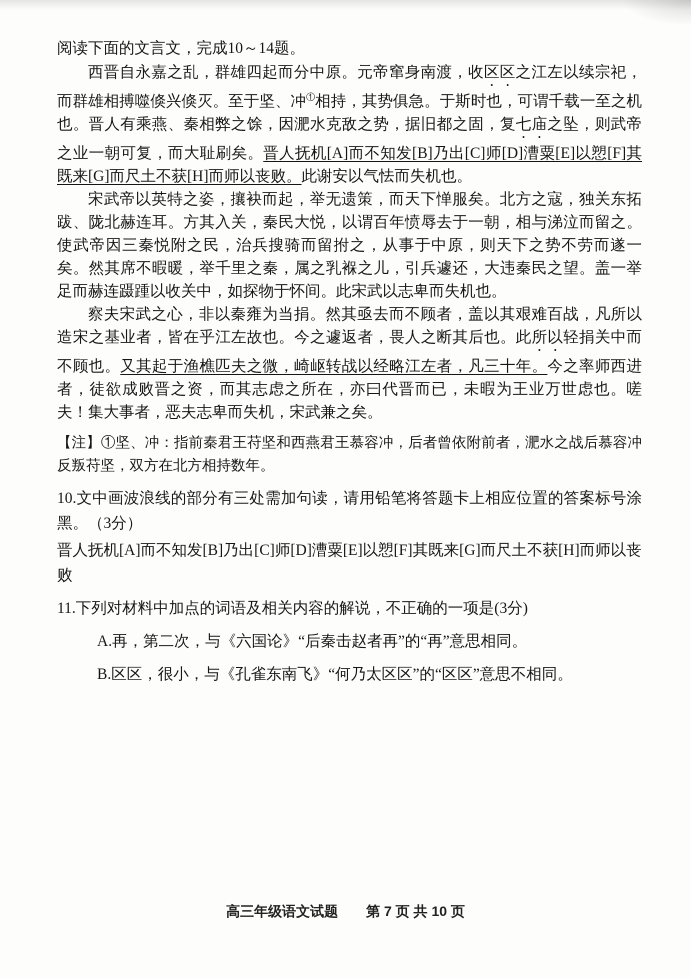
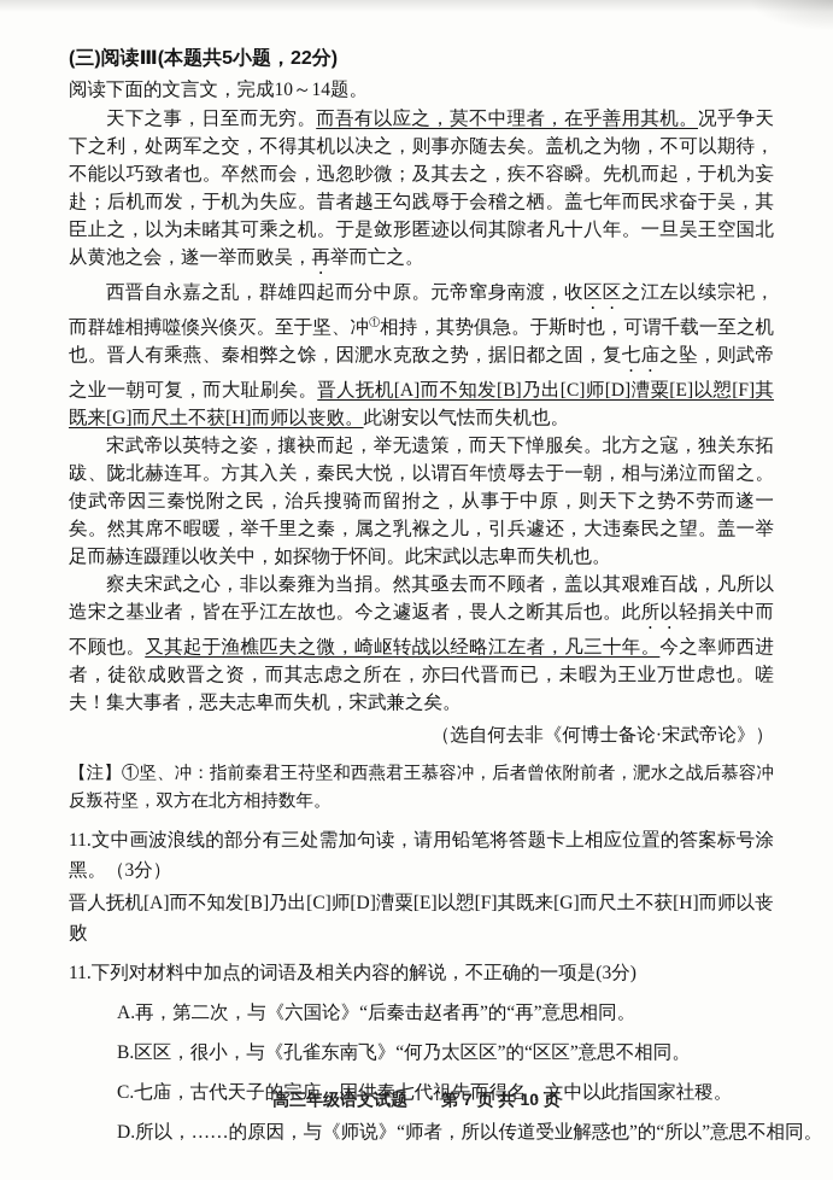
+ (三)阅读Ⅲ(本题共5小题，22分)
  阅读下面的文言文，完成10～14题。
+ 天下之事，日至而无穷。而吾有以应之，莫不中理者，在乎善用其机。况乎争天下之利，处两军之交，不得其机以决之，则事亦随去矣。盖机之为物，不可以期待，不能以巧致者也。卒然而会，迅忽眇微；及其去之，疾不容瞬。先机而起，于机为妄赴；后机而发，于机为失应。昔者越王勾践辱于会稽之栖。盖七年而民求奋于吴，其臣止之，以为未睹其可乘之机。于是敛形匿迹以伺其隙者凡十八年。一旦吴王空国北从黄池之会，遂一举而败吴，再举而亡之。
  西晋自永嘉之乱，群雄四起而分中原。元帝窜身南渡，收区区之江左以续宗祀，而群雄相搏噬倏兴倏灭。至于坚、冲①相持，其势俱急。于斯时也，可谓千载一至之机也。晋人有乘燕、秦相弊之馀，因淝水克敌之势，据旧都之固，复七庙之坠，则武帝之业一朝可复，而大耻刷矣。晋人抚机[A]而不知发[B]乃出[C]师[D]漕粟[E]以愬[F]其既来[G]而尺土不获[H]而师以丧败。此谢安以气怯而失机也。
  宋武帝以英特之姿，攘袂而起，举无遗策，而天下惮服矣。北方之寇，独关东拓跋、陇北赫连耳。方其入关，秦民大悦，以谓百年愤辱去于一朝，相与涕泣而留之。使武帝因三秦悦附之民，治兵搜骑而留拊之，从事于中原，则天下之势不劳而遂一矣。然其席不暇暖，举千里之秦，属之乳褓之儿，引兵遽还，大违秦民之望。盖一举足而赫连蹑踵以收关中，如探物于怀间。此宋武以志卑而失机也。
  察夫宋武之心，非以秦雍为当捐。然其亟去而不顾者，盖以其艰难百战，凡所以造宋之基业者，皆在乎江左故也。今之遽返者，畏人之断其后也。此所以轻捐关中而不顾也。又其起于渔樵匹夫之微，崎岖转战以经略江左者，凡三十年。今之率师西进者，徒欲成败晋之资，而其志虑之所在，亦曰代晋而已，未暇为王业万世虑也。嗟夫！集大事者，恶夫志卑而失机，宋武兼之矣。
+ （选自何去非《何博士备论·宋武帝论》）
  【注】①坚、冲：指前秦君王苻坚和西燕君王慕容冲，后者曾依附前者，淝水之战后慕容冲反叛苻坚，双方在北方相持数年。
- 10.文中画波浪线的部分有三处需加句读，请用铅笔将答题卡上相应位置的答案标号涂黑。（3分）
+ 11.文中画波浪线的部分有三处需加句读，请用铅笔将答题卡上相应位置的答案标号涂黑。（3分）
  晋人抚机[A]而不知发[B]乃出[C]师[D]漕粟[E]以愬[F]其既来[G]而尺土不获[H]而师以丧败
  11.下列对材料中加点的词语及相关内容的解说，不正确的一项是(3分)
  A.再，第二次，与《六国论》“后秦击赵者再”的“再”意思相同。
  B.区区，很小，与《孔雀东南飞》“何乃太区区”的“区区”意思不相同。
+ C.七庙，古代天子的宗庙，因供奉七代祖先而得名，文中以此指国家社稷。
+ D.所以，……的原因，与《师说》“师者，所以传道受业解惑也”的“所以”意思不相同。
  高三年级语文试题 第 7 页 共 10 页
